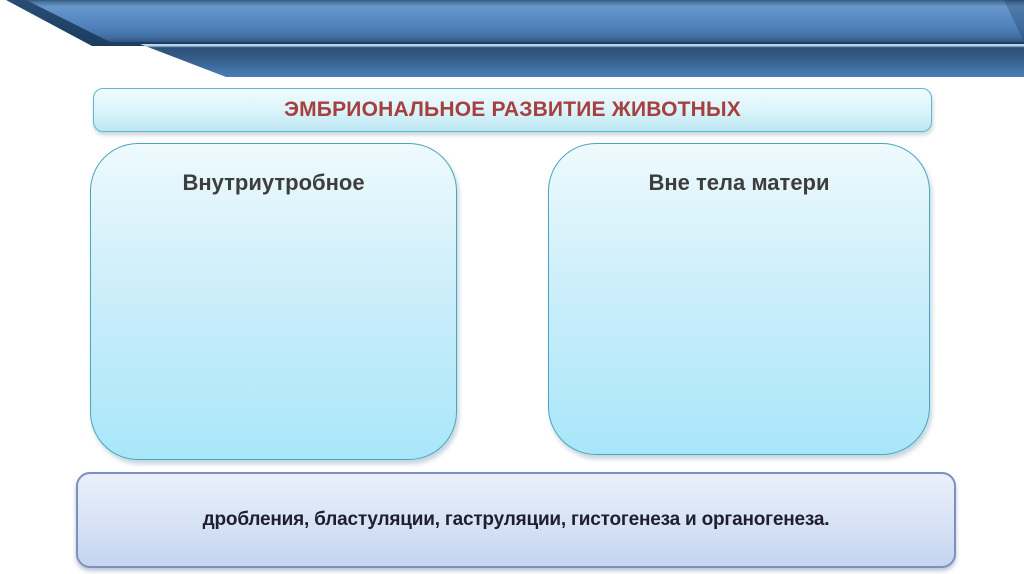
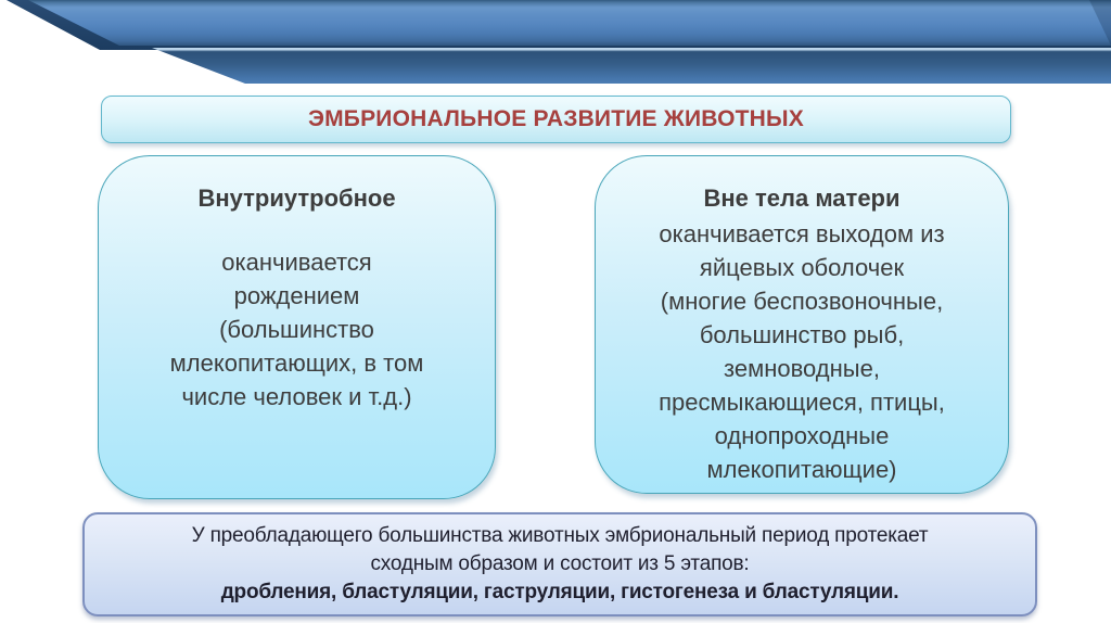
  ЭМБРИОНАЛЬНОЕ РАЗВИТИЕ ЖИВОТНЫХ
  Внутриутробное
+ оканчивается
+ рождением
+ (большинство
+ млекопитающих, в том
+ числе человек и т.д.)
  Вне тела матери
+ оканчивается выходом из
+ яйцевых оболочек
+ (многие беспозвоночные,
+ большинство рыб,
+ земноводные,
+ пресмыкающиеся, птицы,
+ однопроходные
+ млекопитающие)
+ У преобладающего большинства животных эмбриональный период протекает
+ сходным образом и состоит из 5 этапов:
- дробления, бластуляции, гаструляции, гистогенеза и органогенеза.
+ дробления, бластуляции, гаструляции, гистогенеза и бластуляции.
